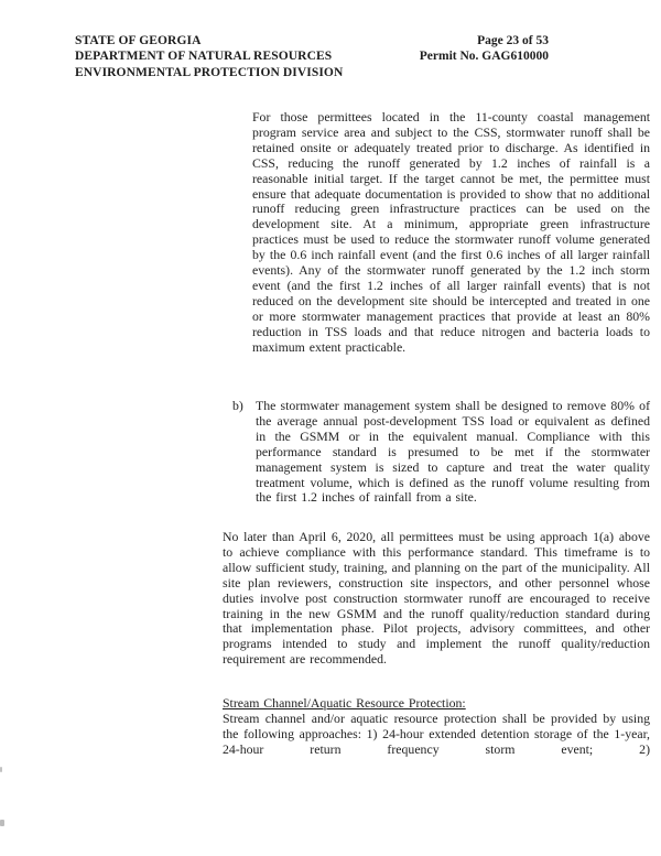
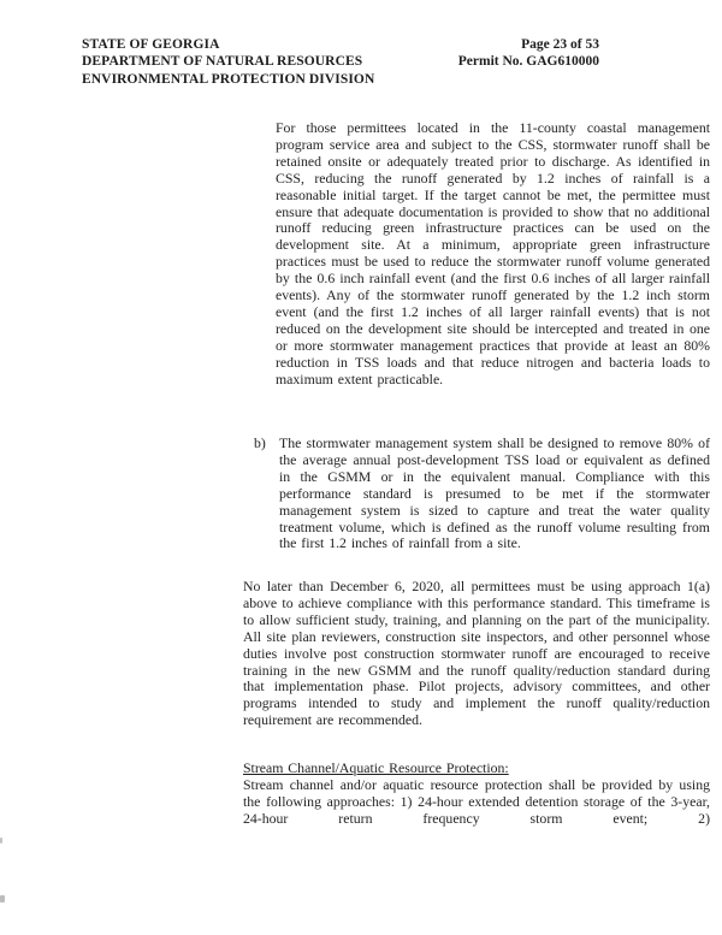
  STATE OF GEORGIA
  DEPARTMENT OF NATURAL RESOURCES
  ENVIRONMENTAL PROTECTION DIVISION
  Page 23 of 53
  Permit No. GAG610000
  For those permittees located in the 11-county coastal management program service area and subject to the CSS, stormwater runoff shall be retained onsite or adequately treated prior to discharge. As identified in CSS, reducing the runoff generated by 1.2 inches of rainfall is a reasonable initial target. If the target cannot be met, the permittee must ensure that adequate documentation is provided to show that no additional runoff reducing green infrastructure practices can be used on the development site. At a minimum, appropriate green infrastructure practices must be used to reduce the stormwater runoff volume generated by the 0.6 inch rainfall event (and the first 0.6 inches of all larger rainfall events). Any of the stormwater runoff generated by the 1.2 inch storm event (and the first 1.2 inches of all larger rainfall events) that is not reduced on the development site should be intercepted and treated in one or more stormwater management practices that provide at least an 80% reduction in TSS loads and that reduce nitrogen and bacteria loads to maximum extent practicable.
  b)
  The stormwater management system shall be designed to remove 80% of the average annual post-development TSS load or equivalent as defined in the GSMM or in the equivalent manual. Compliance with this performance standard is presumed to be met if the stormwater management system is sized to capture and treat the water quality treatment volume, which is defined as the runoff volume resulting from the first 1.2 inches of rainfall from a site.
- No later than April 6, 2020, all permittees must be using approach 1(a) above to achieve compliance with this performance standard. This timeframe is to allow sufficient study, training, and planning on the part of the municipality. All site plan reviewers, construction site inspectors, and other personnel whose duties involve post construction stormwater runoff are encouraged to receive training in the new GSMM and the runoff quality/reduction standard during that implementation phase. Pilot projects, advisory committees, and other programs intended to study and implement the runoff quality/reduction requirement are recommended.
+ No later than December 6, 2020, all permittees must be using approach 1(a) above to achieve compliance with this performance standard. This timeframe is to allow sufficient study, training, and planning on the part of the municipality. All site plan reviewers, construction site inspectors, and other personnel whose duties involve post construction stormwater runoff are encouraged to receive training in the new GSMM and the runoff quality/reduction standard during that implementation phase. Pilot projects, advisory committees, and other programs intended to study and implement the runoff quality/reduction requirement are recommended.
  Stream Channel/Aquatic Resource Protection:
- Stream channel and/or aquatic resource protection shall be provided by using the following approaches: 1) 24-hour extended detention storage of the 1-year, 24-hour return frequency storm event; 2)
+ Stream channel and/or aquatic resource protection shall be provided by using the following approaches: 1) 24-hour extended detention storage of the 3-year, 24-hour return frequency storm event; 2)
